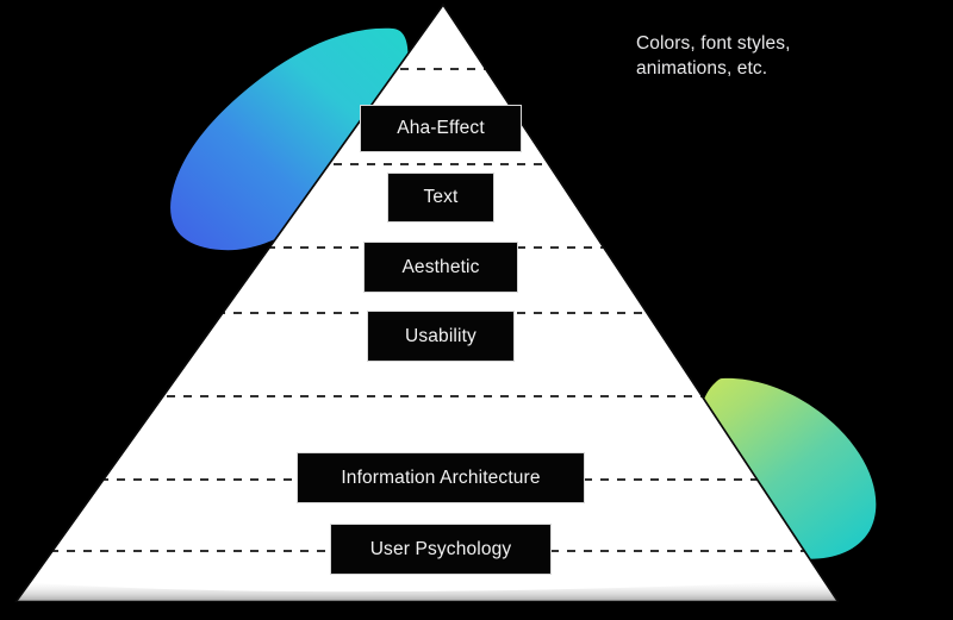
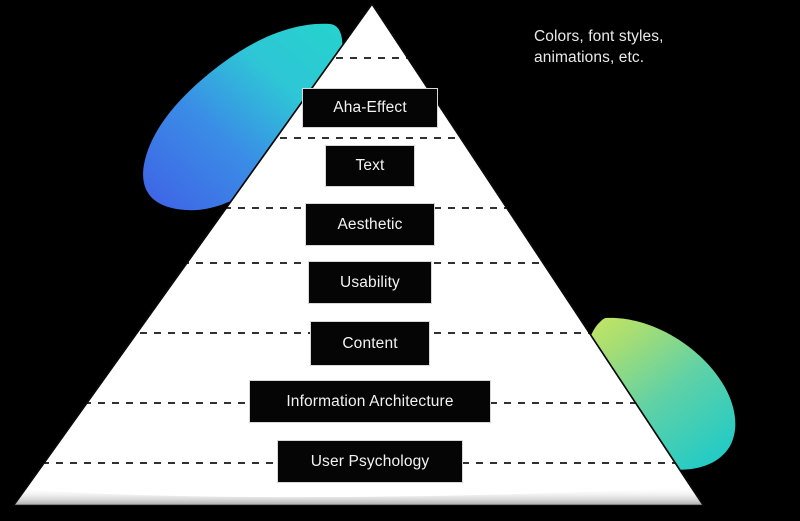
  Colors, font styles,
  animations, etc.
  Aha-Effect
  Text
  Aesthetic
  Usability
+ Content
  Information Architecture
  User Psychology
